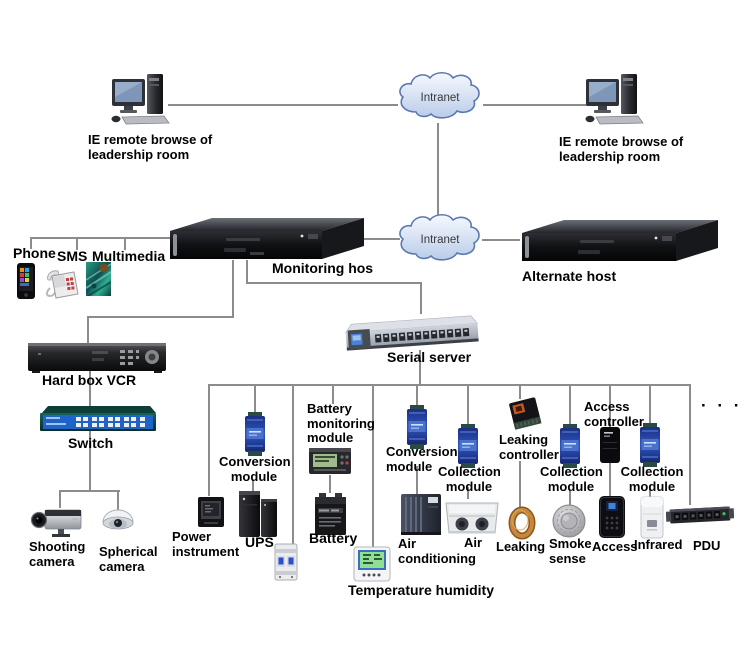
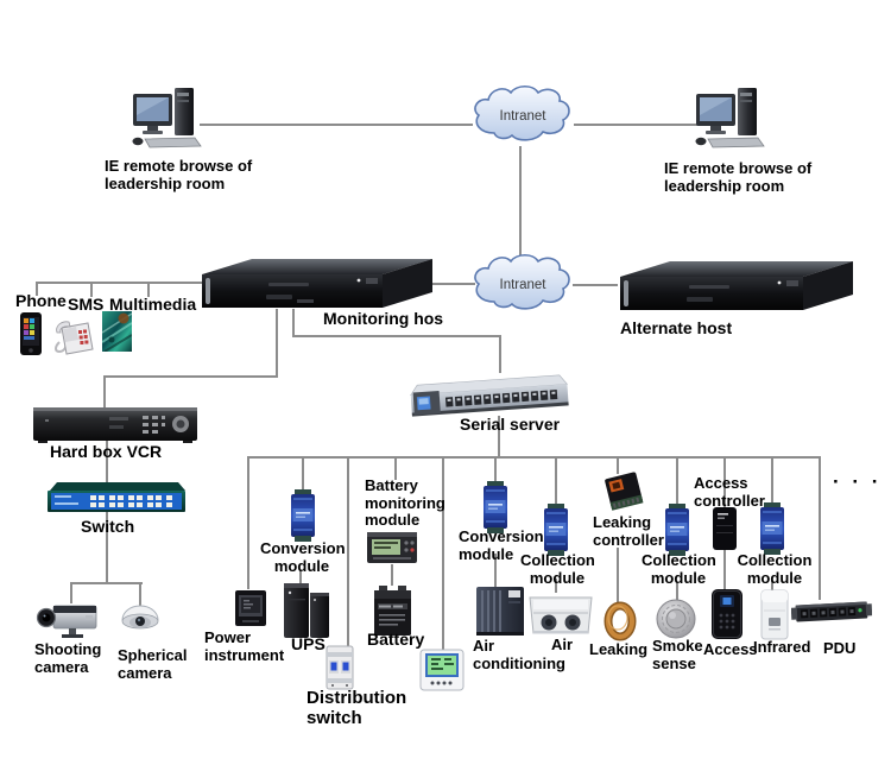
  Intranet
  Intranet
  IE remote browse of
  leadership room
  IE remote browse of
  leadership room
  Monitoring hos
  Alternate host
  Phone
  SMS
  Multimedia
  Hard box VCR
  Switch
  Shooting
  camera
  Spherical
  camera
  Serial server
  Conversion
  module
  Conversion
  module
  Collection
  module
  Collection
  module
  Collection
  module
  Leaking
  controller
  Access
  controller
  · · ·
  Battery
  monitoring
  module
  Power
  instrument
  UPS
+ Distribution
+ switch
  Battery
- Temperature humidity
  Air
  conditioning
  Air
  Leaking
  Smoke
  sense
  Access
  Infrared
  PDU
